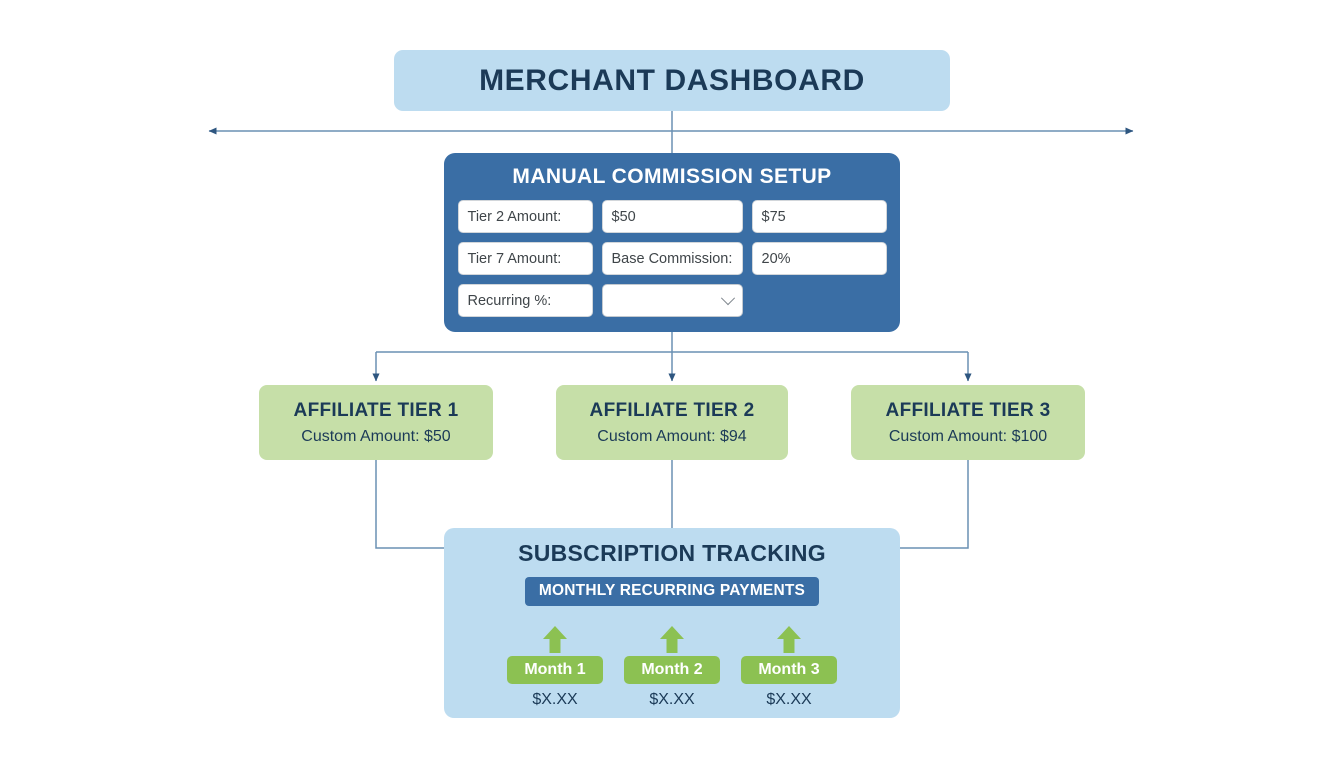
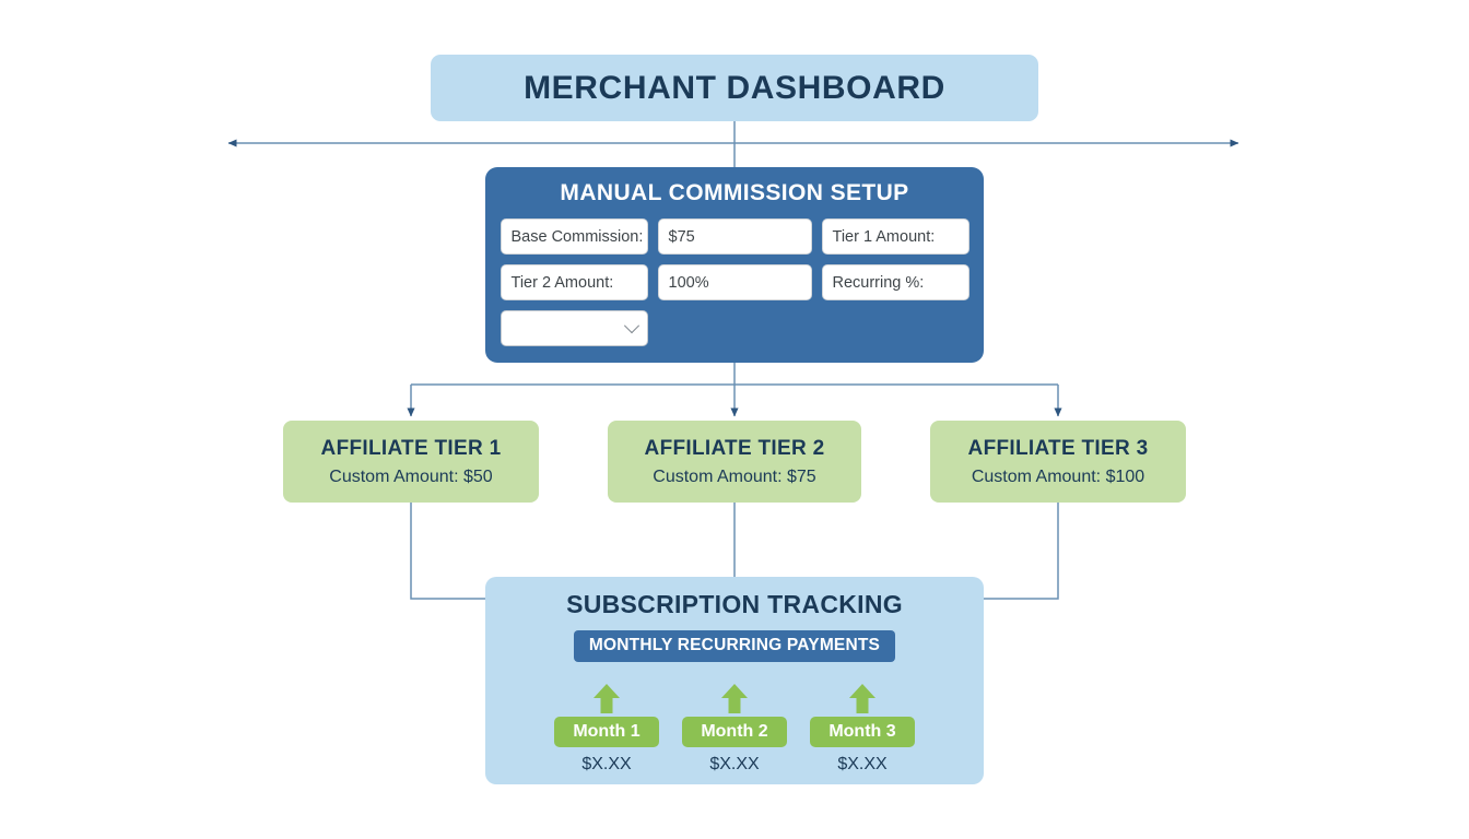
  MERCHANT DASHBOARD
  MANUAL COMMISSION SETUP
- Tier 2 Amount:
+ Base Commission:
- $50
  $75
- Tier 7 Amount:
+ Tier 1 Amount:
- Base Commission:
+ Tier 2 Amount:
- 20%
+ 100%
  Recurring %:
  AFFILIATE TIER 1
  Custom Amount: $50
  AFFILIATE TIER 2
- Custom Amount: $94
+ Custom Amount: $75
  AFFILIATE TIER 3
  Custom Amount: $100
  SUBSCRIPTION TRACKING
  MONTHLY RECURRING PAYMENTS
  Month 1
  $X.XX
  Month 2
  $X.XX
  Month 3
  $X.XX
